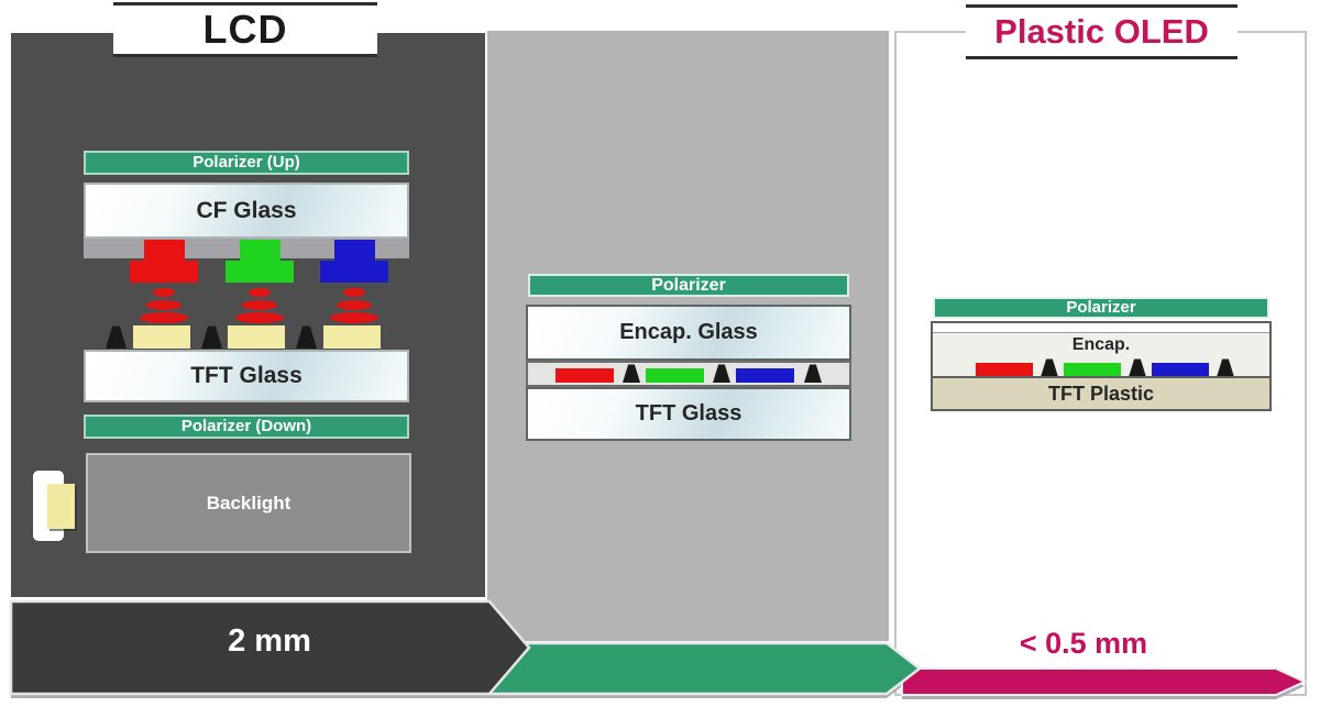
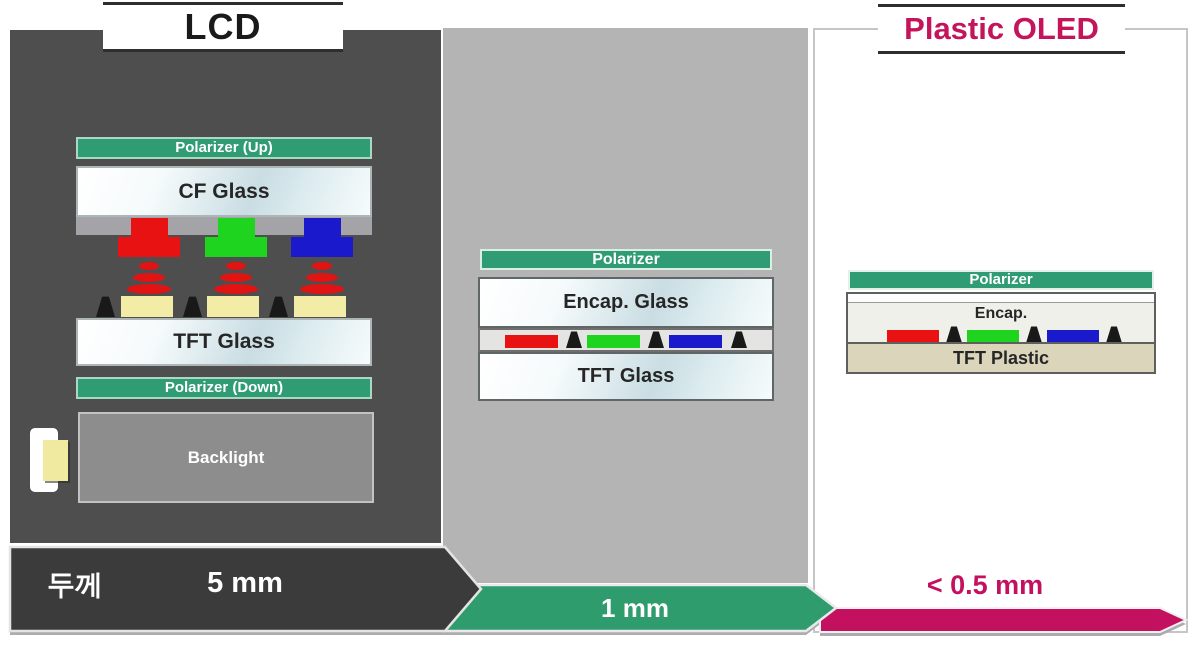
  Polarizer (Up)
  CF Glass
  TFT Glass
  Polarizer (Down)
  Backlight
  Polarizer
  Encap. Glass
  TFT Glass
  Polarizer
  Encap.
  TFT Plastic
+ 두께
- 2 mm
+ 5 mm
+ 1 mm
  < 0.5 mm
  LCD
  Plastic OLED
